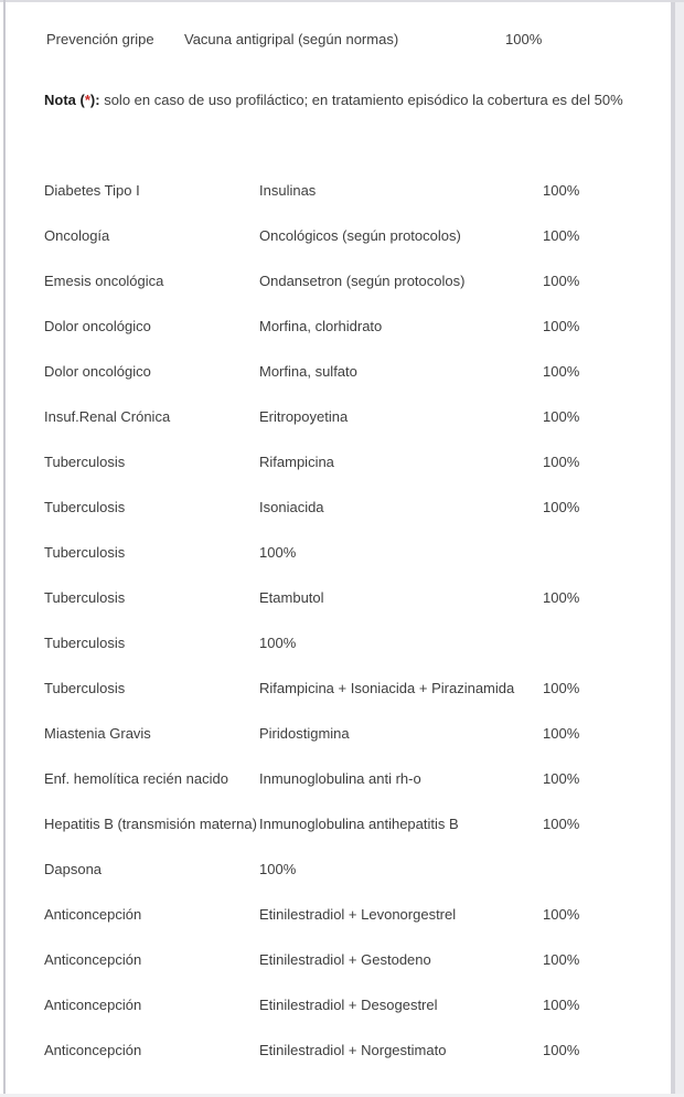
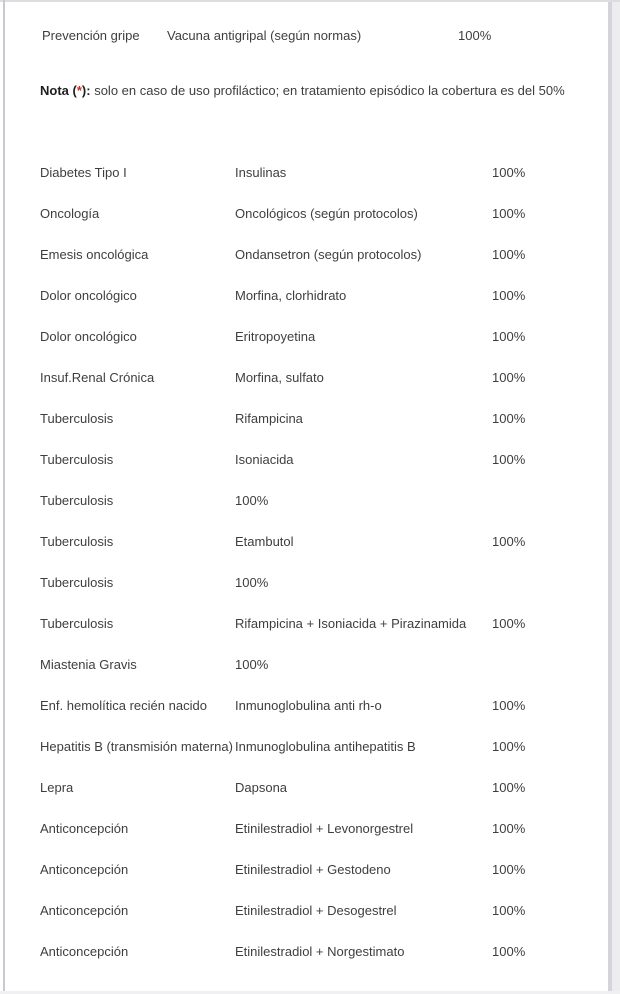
  Prevención gripe
  Vacuna antigripal (según normas)
  100%
  Nota (*): solo en caso de uso profiláctico; en tratamiento episódico la cobertura es del 50%
  Diabetes Tipo I
  Insulinas
  100%
  Oncología
  Oncológicos (según protocolos)
  100%
  Emesis oncológica
  Ondansetron (según protocolos)
  100%
  Dolor oncológico
  Morfina, clorhidrato
  100%
  Dolor oncológico
- Morfina, sulfato
+ Eritropoyetina
  100%
  Insuf.Renal Crónica
- Eritropoyetina
+ Morfina, sulfato
  100%
  Tuberculosis
  Rifampicina
  100%
  Tuberculosis
  Isoniacida
  100%
  Tuberculosis
  100%
  Tuberculosis
  Etambutol
  100%
  Tuberculosis
  100%
  Tuberculosis
  Rifampicina + Isoniacida + Pirazinamida
  100%
  Miastenia Gravis
- Piridostigmina
  100%
  Enf. hemolítica recién nacido
  Inmunoglobulina anti rh-o
  100%
  Hepatitis B (transmisión materna)
  Inmunoglobulina antihepatitis B
  100%
+ Lepra
  Dapsona
  100%
  Anticoncepción
  Etinilestradiol + Levonorgestrel
  100%
  Anticoncepción
  Etinilestradiol + Gestodeno
  100%
  Anticoncepción
  Etinilestradiol + Desogestrel
  100%
  Anticoncepción
  Etinilestradiol + Norgestimato
  100%
